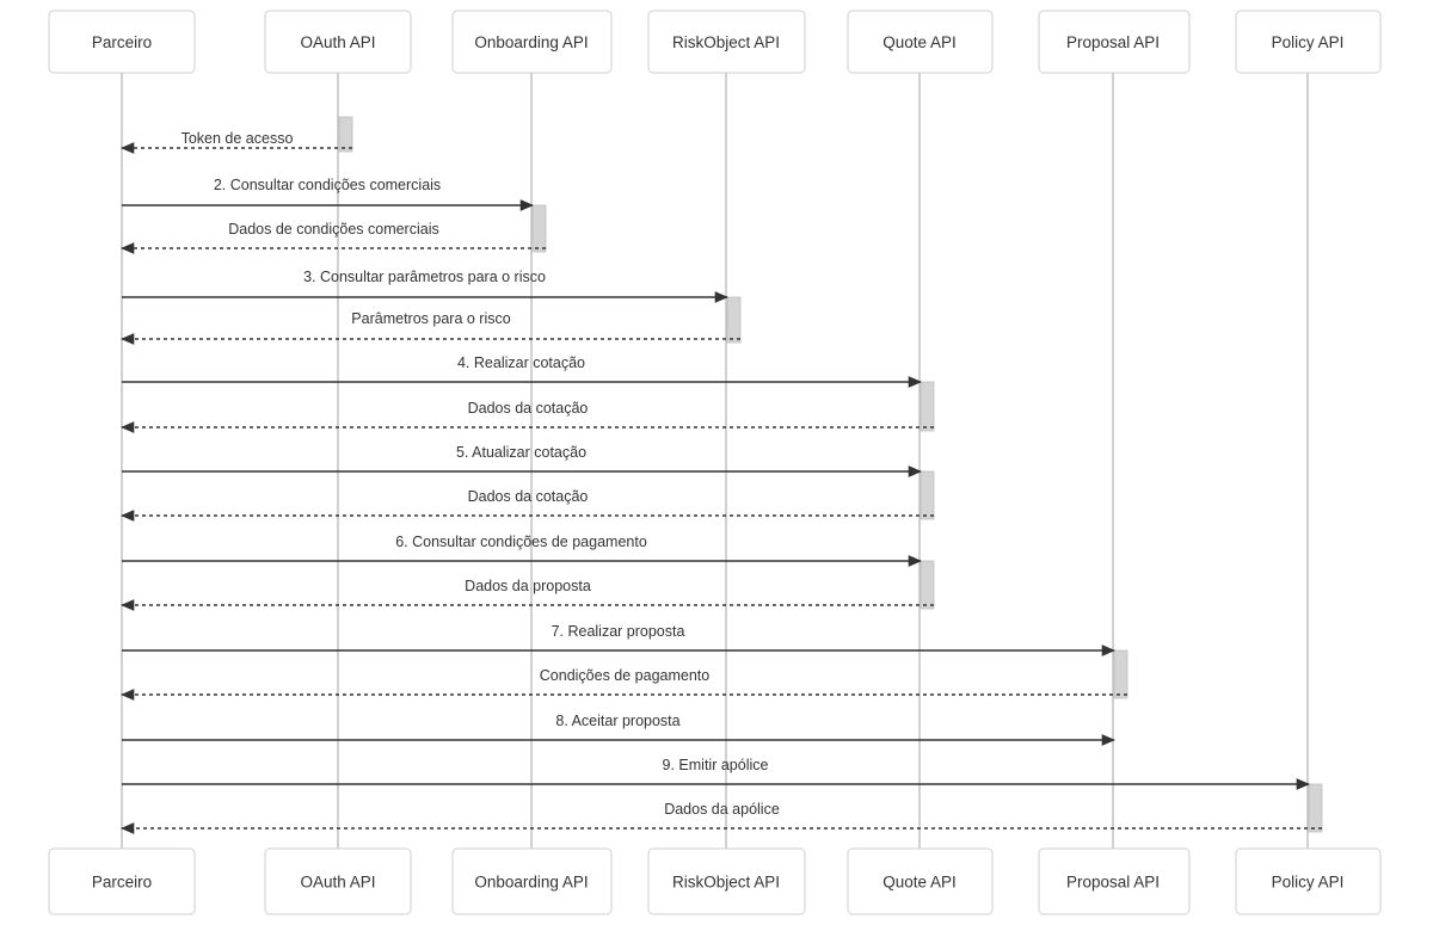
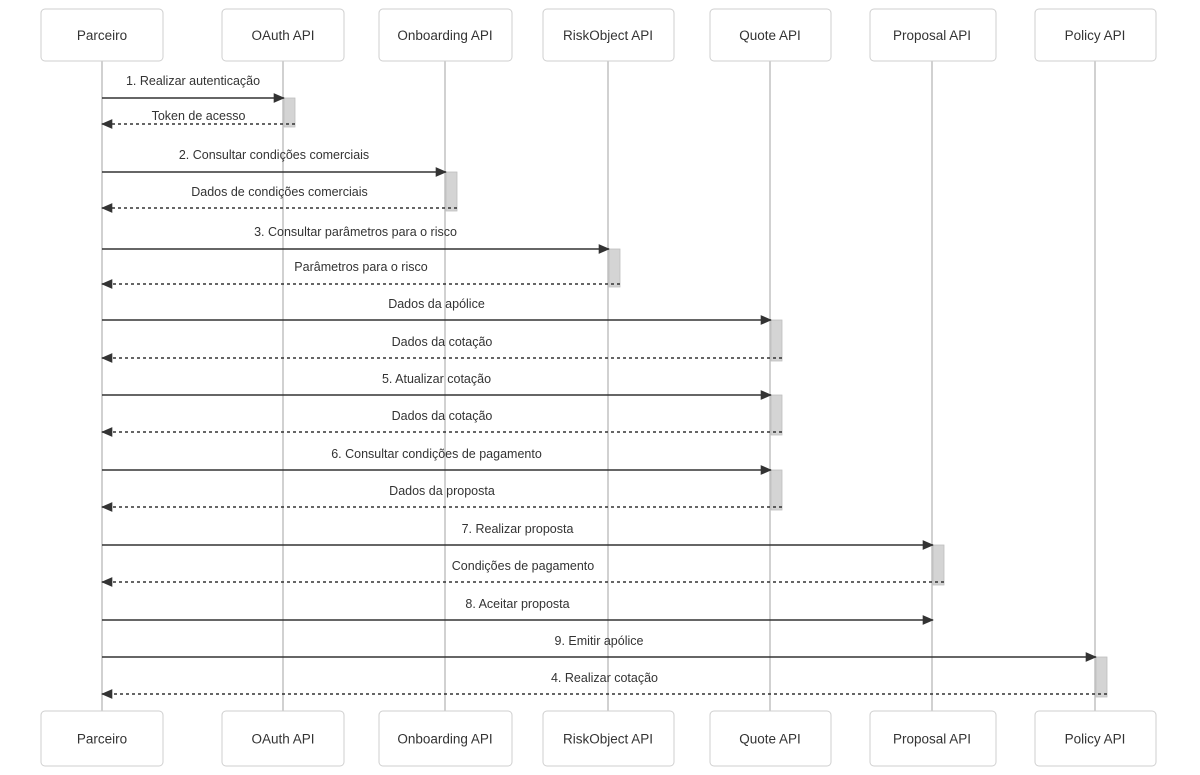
+ 1. Realizar autenticação
  Token de acesso
  2. Consultar condições comerciais
  Dados de condições comerciais
  3. Consultar parâmetros para o risco
  Parâmetros para o risco
- 4. Realizar cotação
+ Dados da apólice
  Dados da cotação
  5. Atualizar cotação
  Dados da cotação
  6. Consultar condições de pagamento
  Dados da proposta
  7. Realizar proposta
  Condições de pagamento
  8. Aceitar proposta
  9. Emitir apólice
- Dados da apólice
+ 4. Realizar cotação
  Parceiro
  OAuth API
  Onboarding API
  RiskObject API
  Quote API
  Proposal API
  Policy API
  Parceiro
  OAuth API
  Onboarding API
  RiskObject API
  Quote API
  Proposal API
  Policy API
